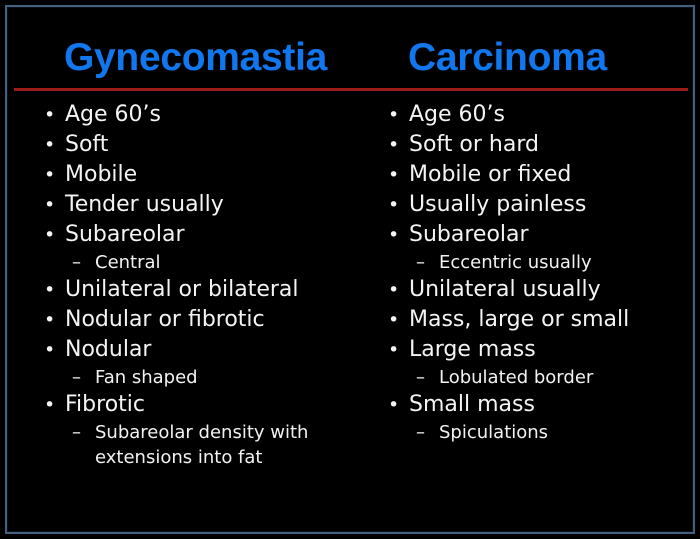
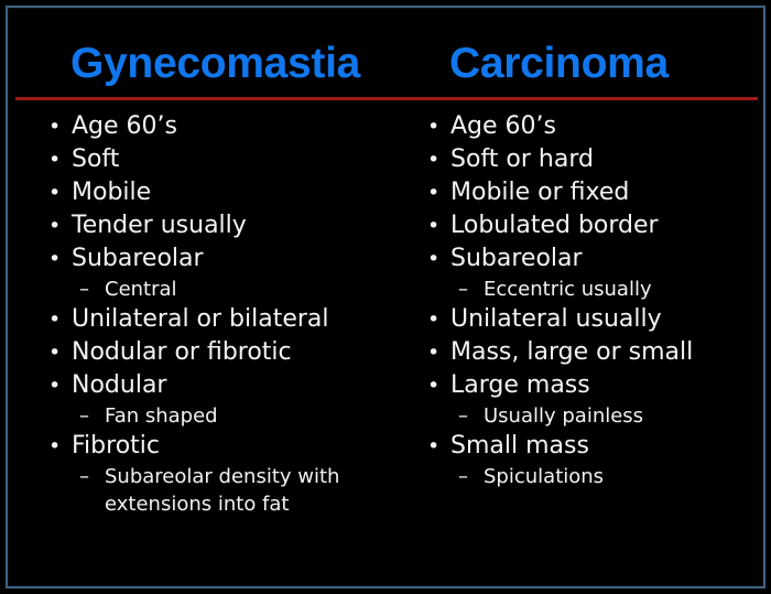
  Gynecomastia
  Carcinoma
  •
  Age 60’s
  •
  Soft
  •
  Mobile
  •
  Tender usually
  •
  Subareolar
  –
  Central
  •
  Unilateral or bilateral
  •
  Nodular or fibrotic
  •
  Nodular
  –
  Fan shaped
  •
  Fibrotic
  –
  Subareolar density with extensions into fat
  •
  Age 60’s
  •
  Soft or hard
  •
  Mobile or fixed
  •
- Usually painless
+ Lobulated border
  •
  Subareolar
  –
  Eccentric usually
  •
  Unilateral usually
  •
  Mass, large or small
  •
  Large mass
  –
- Lobulated border
+ Usually painless
  •
  Small mass
  –
  Spiculations
